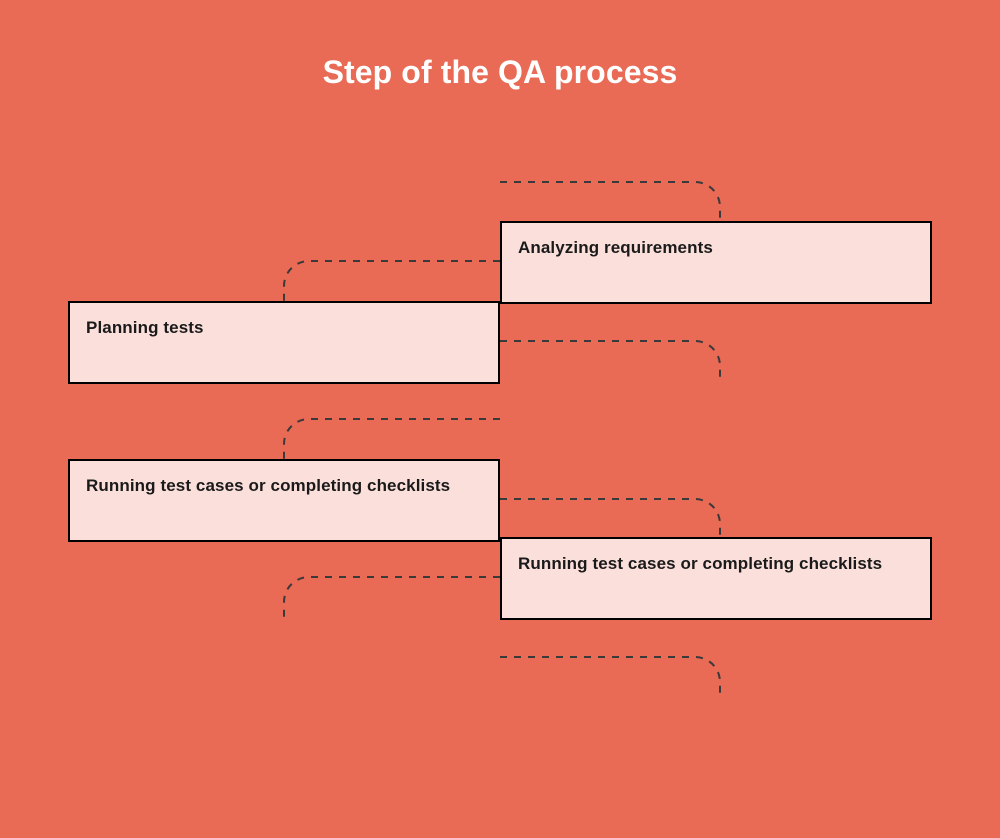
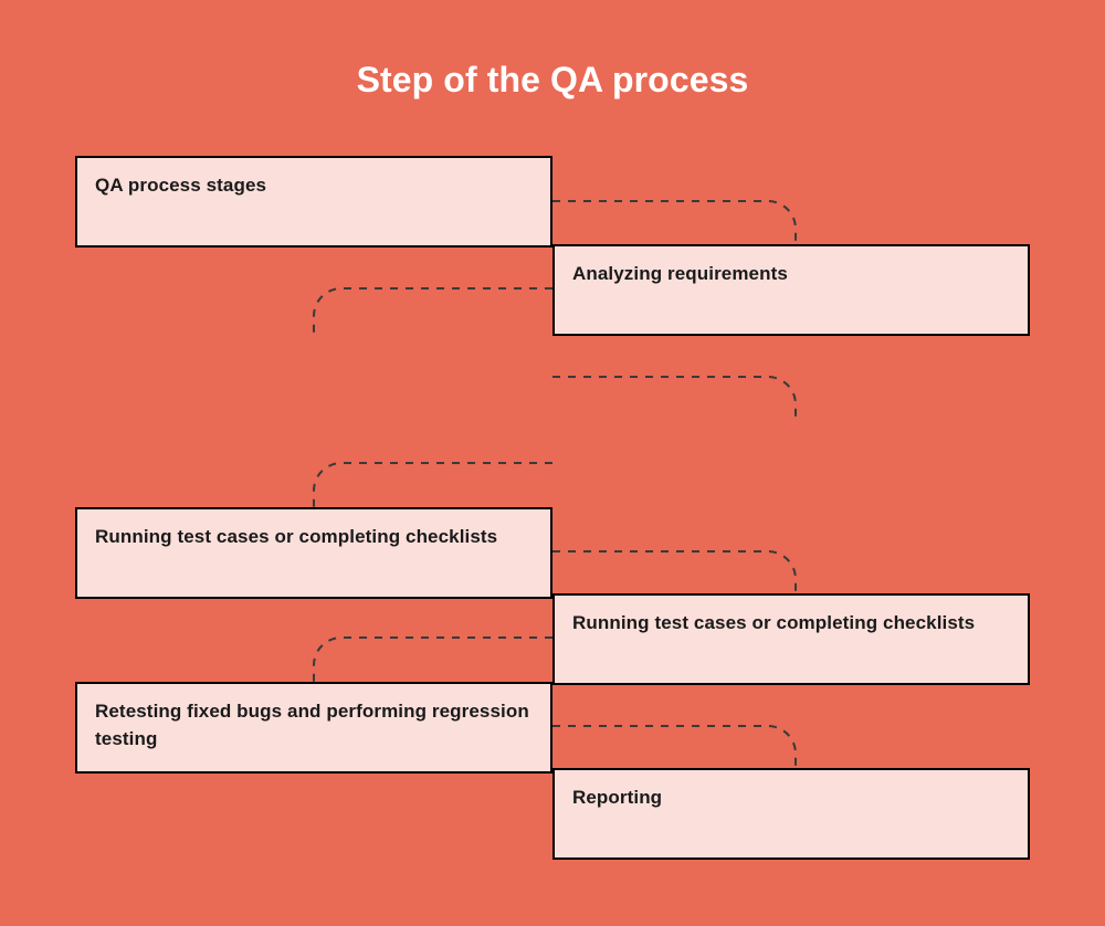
  Step of the QA process
+ QA process stages
  Analyzing requirements
- Planning tests
  Running test cases or completing checklists
  Running test cases or completing checklists
+ Retesting fixed bugs and performing regression testing
+ Reporting
